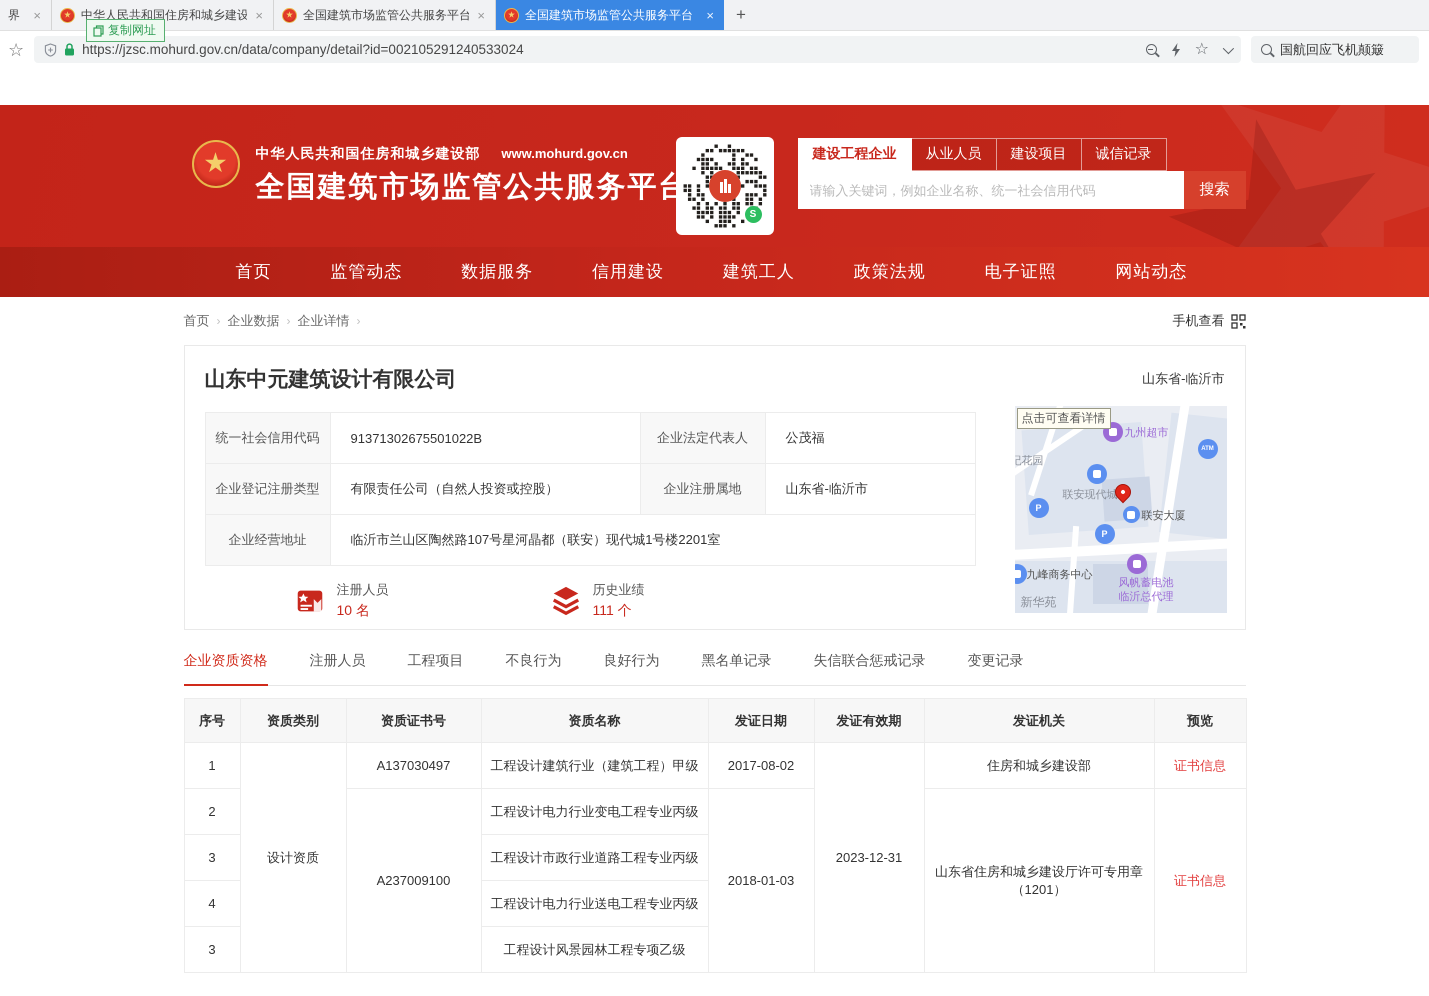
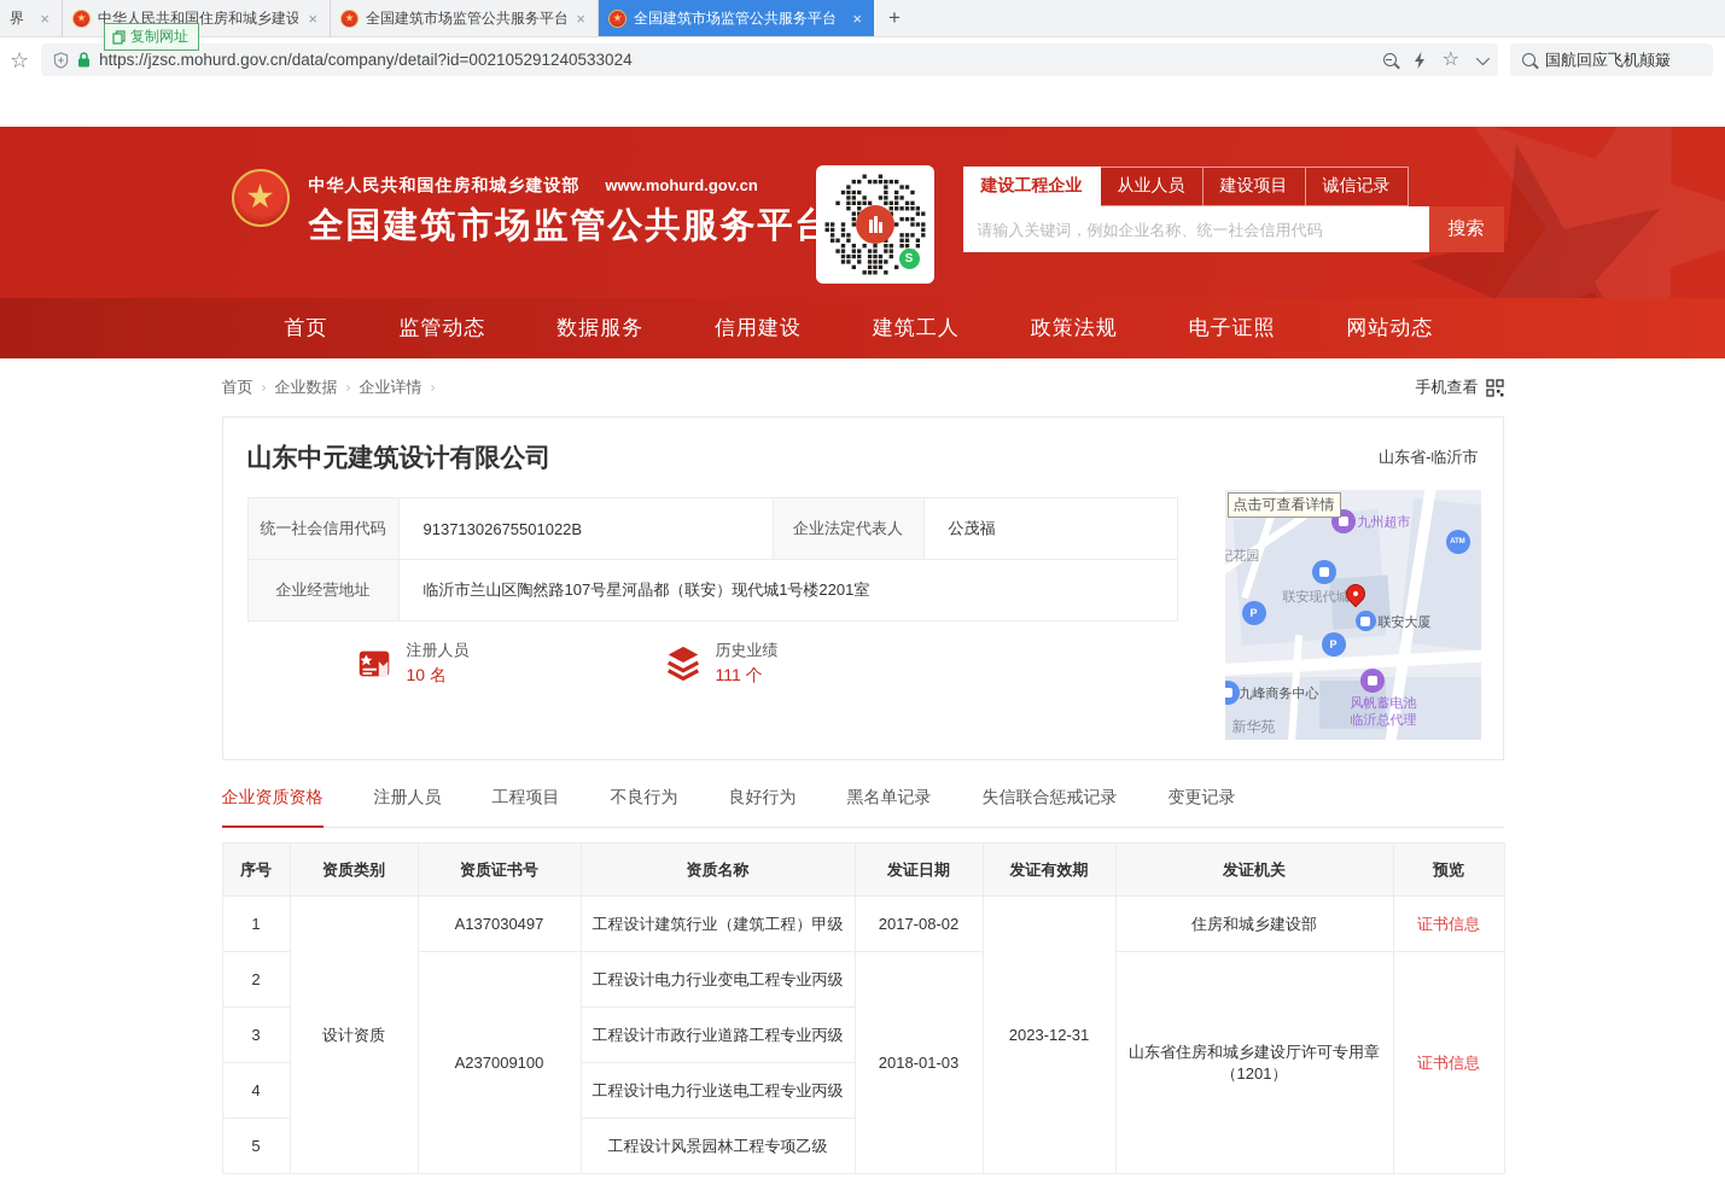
  界
  ×
  中华人民共和国住房和城乡建设
  ×
  全国建筑市场监管公共服务平台
  ×
  全国建筑市场监管公共服务平台
  ×
  +
  复制网址
  ☆
  https://jzsc.mohurd.gov.cn/data/company/detail?id=002105291240533024
  ☆
  国航回应飞机颠簸
  中华人民共和国住房和城乡建设部 www.mohurd.gov.cn
  全国建筑市场监管公共服务平台
  S
  建设工程企业
  从业人员
  建设项目
  诚信记录
  请输入关键词，例如企业名称、统一社会信用代码
  搜索
  首页
  监管动态
  数据服务
  信用建设
  建筑工人
  政策法规
  电子证照
  网站动态
  首页
  ›
  企业数据
  ›
  企业详情
  ›
  手机查看
  山东中元建筑设计有限公司
  山东省-临沂市
  统一社会信用代码	91371302675501022B	企业法定代表人	公茂福
- 企业登记注册类型	有限责任公司（自然人投资或控股）	企业注册属地	山东省-临沂市
  企业经营地址	临沂市兰山区陶然路107号星河晶都（联安）现代城1号楼2201室
  注册人员
  10 名
  历史业绩
  111 个
  点击可查看详情
  九州超市
  纪花园
  联安现代城
  联安大厦
  P
  P
  九峰商务中心
  新华苑
  风帆蓄电池
  临沂总代理
  企业资质资格
  注册人员
  工程项目
  不良行为
  良好行为
  黑名单记录
  失信联合惩戒记录
  变更记录
  序号	资质类别	资质证书号	资质名称	发证日期	发证有效期	发证机关	预览
  1	设计资质	A137030497	工程设计建筑行业（建筑工程）甲级	2017-08-02	2023-12-31	住房和城乡建设部	证书信息
  2	A237009100	工程设计电力行业变电工程专业丙级	2018-01-03	山东省住房和城乡建设厅许可专用章（1201）	证书信息
  3	工程设计市政行业道路工程专业丙级
  4	工程设计电力行业送电工程专业丙级
- 3	工程设计风景园林工程专项乙级
+ 5	工程设计风景园林工程专项乙级
